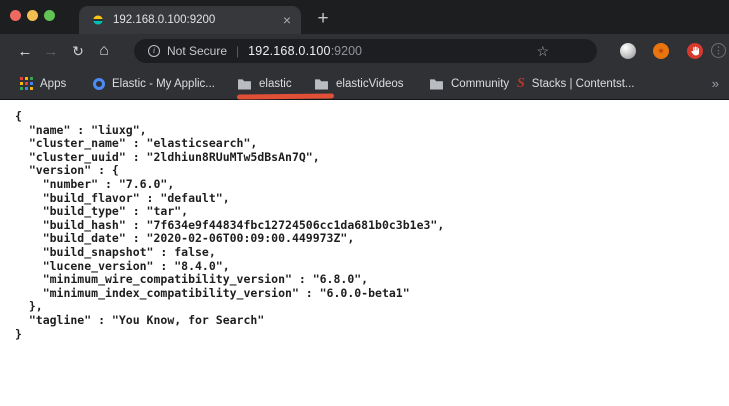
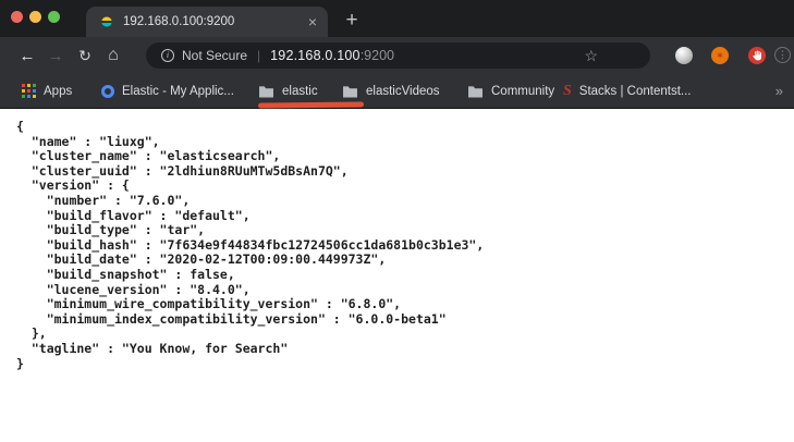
  192.168.0.100:9200
  ×
  +
  ←
  →
  ↻
  ⌂
  i
  Not Secure
  |
  192.168.0.100
  :9200
  ☆
  ✶
  ⋮
  Apps
  Elastic - My Applic...
  elastic
  elasticVideos
  Community
  S
  Stacks | Contentst...
  »
  {
  "name" : "liuxg",
  "cluster_name" : "elasticsearch",
  "cluster_uuid" : "2ldhiun8RUuMTw5dBsAn7Q",
  "version" : {
  "number" : "7.6.0",
  "build_flavor" : "default",
  "build_type" : "tar",
  "build_hash" : "7f634e9f44834fbc12724506cc1da681b0c3b1e3",
- "build_date" : "2020-02-06T00:09:00.449973Z",
+ "build_date" : "2020-02-12T00:09:00.449973Z",
  "build_snapshot" : false,
  "lucene_version" : "8.4.0",
  "minimum_wire_compatibility_version" : "6.8.0",
  "minimum_index_compatibility_version" : "6.0.0-beta1"
  },
  "tagline" : "You Know, for Search"
  }
